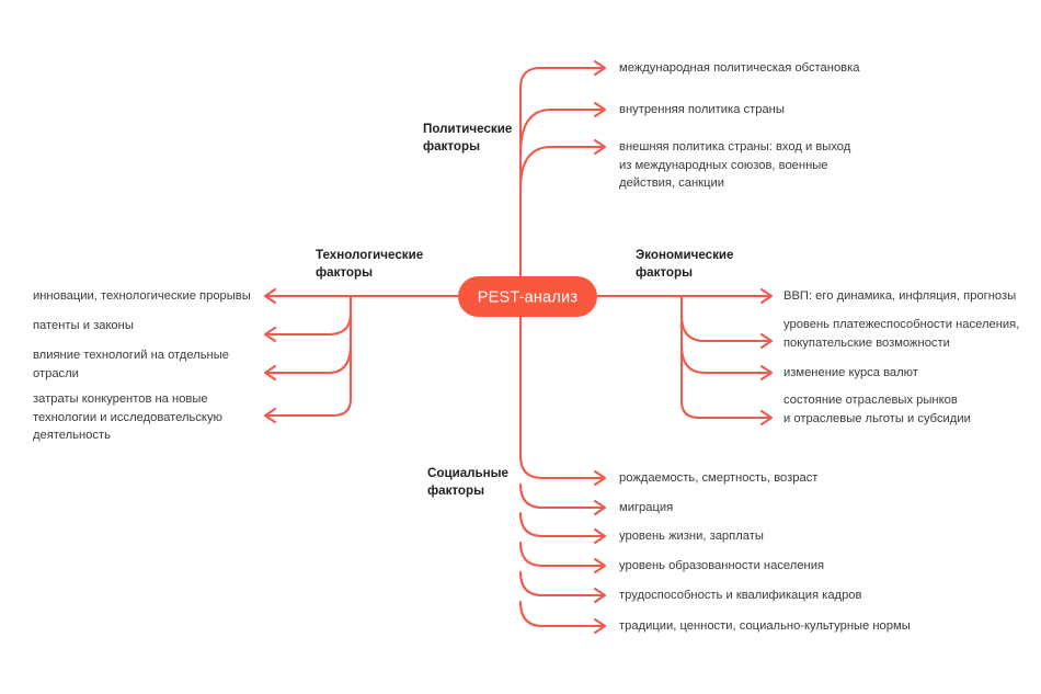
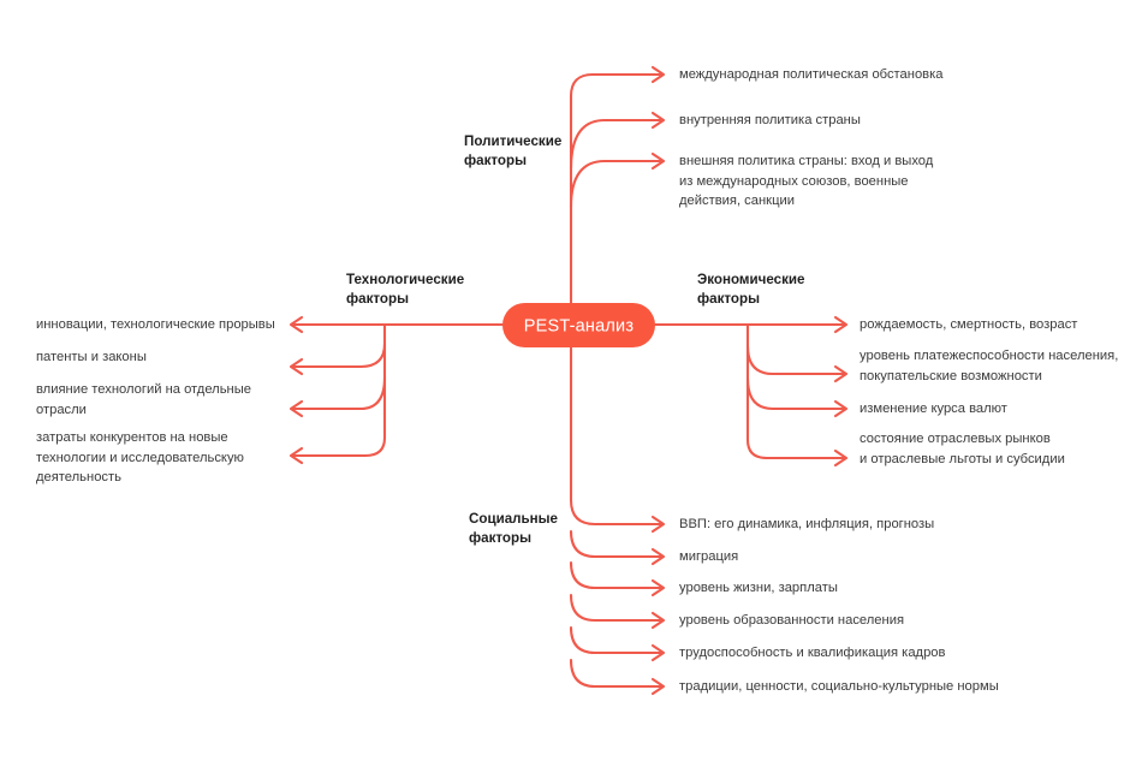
  PEST-анализ
  Политические
  факторы
  Экономические
  факторы
  Технологические
  факторы
  Социальные
  факторы
  международная политическая обстановка
  внутренняя политика страны
  внешняя политика страны: вход и выход
  из международных союзов, военные
  действия, санкции
- ВВП: его динамика, инфляция, прогнозы
+ рождаемость, смертность, возраст
  уровень платежеспособности населения,
  покупательские возможности
  изменение курса валют
  состояние отраслевых рынков
  и отраслевые льготы и субсидии
  инновации, технологические прорывы
  патенты и законы
  влияние технологий на отдельные
  отрасли
  затраты конкурентов на новые
  технологии и исследовательскую
  деятельность
- рождаемость, смертность, возраст
+ ВВП: его динамика, инфляция, прогнозы
  миграция
  уровень жизни, зарплаты
  уровень образованности населения
  трудоспособность и квалификация кадров
  традиции, ценности, социально-культурные нормы
